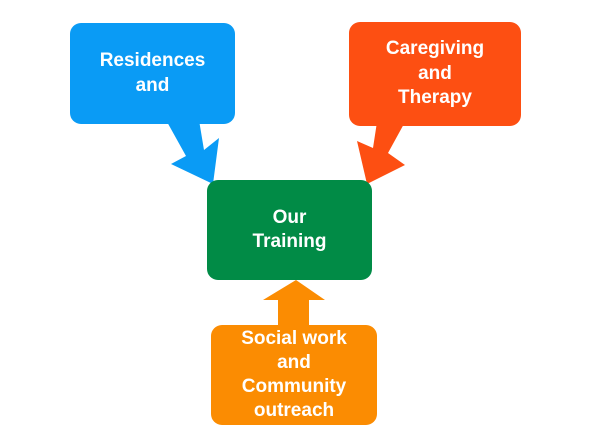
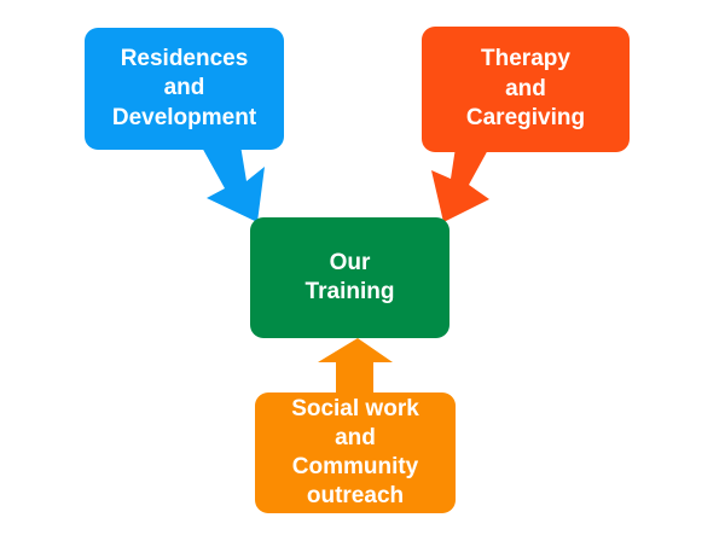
  Residences
  and
+ Development
- Caregiving
+ Therapy
  and
- Therapy
+ Caregiving
  Our
  Training
  Social work
  and
  Community
  outreach
